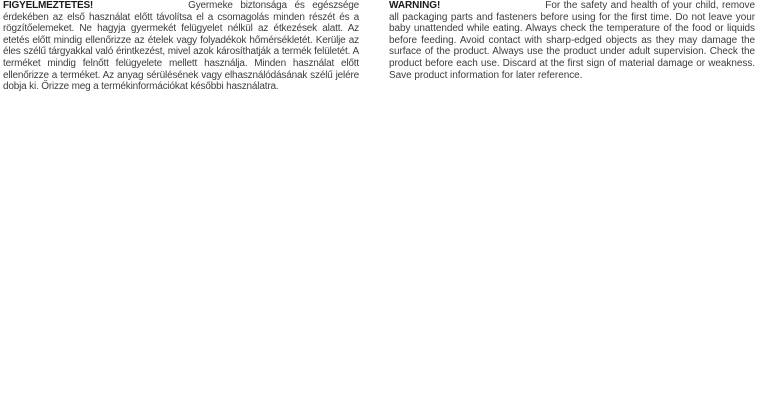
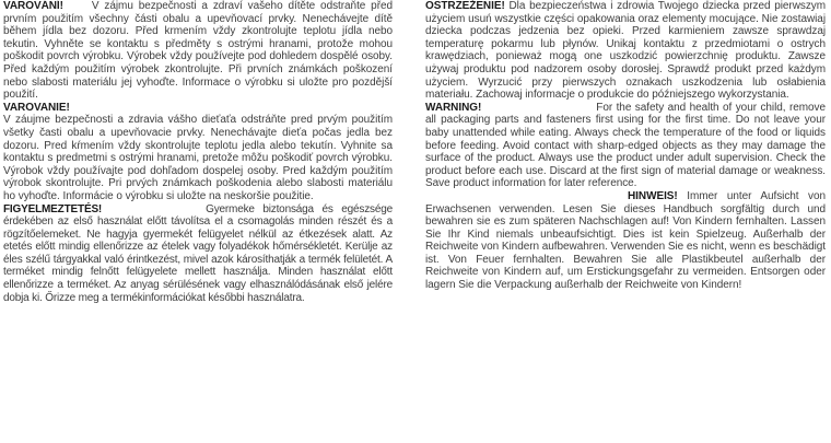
+ VAROVÁNÍ! V zájmu bezpečnosti a zdraví vašeho dítěte odstraňte před prvním použitím všechny části obalu a upevňovací prvky. Nenechávejte dítě během jídla bez dozoru. Před krmením vždy zkontrolujte teplotu jídla nebo tekutin. Vyhněte se kontaktu s předměty s ostrými hranami, protože mohou poškodit povrch výrobku. Výrobek vždy používejte pod dohledem dospělé osoby. Před každým použitím výrobek zkontrolujte. Při prvních známkách poškození nebo slabosti materiálu jej vyhoďte. Informace o výrobku si uložte pro pozdější použití.
+ VAROVANIE!
+ V záujme bezpečnosti a zdravia vášho dieťaťa odstráňte pred prvým použitím všetky časti obalu a upevňovacie prvky. Nenechávajte dieťa počas jedla bez dozoru. Pred kŕmením vždy skontrolujte teplotu jedla alebo tekutín. Vyhnite sa kontaktu s predmetmi s ostrými hranami, pretože môžu poškodiť povrch výrobku. Výrobok vždy používajte pod dohľadom dospelej osoby. Pred každým použitím výrobok skontrolujte. Pri prvých známkach poškodenia alebo slabosti materiálu ho vyhoďte. Informácie o výrobku si uložte na neskoršie použitie.
- FIGYELMEZTETÉS! Gyermeke biztonsága és egészsége érdekében az első használat előtt távolítsa el a csomagolás minden részét és a rögzítőelemeket. Ne hagyja gyermekét felügyelet nélkül az étkezések alatt. Az etetés előtt mindig ellenőrizze az ételek vagy folyadékok hőmérsékletét. Kerülje az éles szélű tárgyakkal való érintkezést, mivel azok károsíthatják a termék felületét. A terméket mindig felnőtt felügyelete mellett használja. Minden használat előtt ellenőrizze a terméket. Az anyag sérülésének vagy elhasználódásának szélű jelére dobja ki. Őrizze meg a termékinformációkat későbbi használatra.
+ FIGYELMEZTETÉS! Gyermeke biztonsága és egészsége érdekében az első használat előtt távolítsa el a csomagolás minden részét és a rögzítőelemeket. Ne hagyja gyermekét felügyelet nélkül az étkezések alatt. Az etetés előtt mindig ellenőrizze az ételek vagy folyadékok hőmérsékletét. Kerülje az éles szélű tárgyakkal való érintkezést, mivel azok károsíthatják a termék felületét. A terméket mindig felnőtt felügyelete mellett használja. Minden használat előtt ellenőrizze a terméket. Az anyag sérülésének vagy elhasználódásának első jelére dobja ki. Őrizze meg a termékinformációkat későbbi használatra.
+ OSTRZEŻENIE! Dla bezpieczeństwa i zdrowia Twojego dziecka przed pierwszym użyciem usuń wszystkie części opakowania oraz elementy mocujące. Nie zostawiaj dziecka podczas jedzenia bez opieki. Przed karmieniem zawsze sprawdzaj temperaturę pokarmu lub płynów. Unikaj kontaktu z przedmiotami o ostrych krawędziach, ponieważ mogą one uszkodzić powierzchnię produktu. Zawsze używaj produktu pod nadzorem osoby dorosłej. Sprawdź produkt przed każdym użyciem. Wyrzucić przy pierwszych oznakach uszkodzenia lub osłabienia materiału. Zachowaj informacje o produkcie do późniejszego wykorzystania.
- WARNING! For the safety and health of your child, remove all packaging parts and fasteners before using for the first time. Do not leave your baby unattended while eating. Always check the temperature of the food or liquids before feeding. Avoid contact with sharp-edged objects as they may damage the surface of the product. Always use the product under adult supervision. Check the product before each use. Discard at the first sign of material damage or weakness. Save product information for later reference.
+ WARNING! For the safety and health of your child, remove all packaging parts and fasteners first using for the first time. Do not leave your baby unattended while eating. Always check the temperature of the food or liquids before feeding. Avoid contact with sharp-edged objects as they may damage the surface of the product. Always use the product under adult supervision. Check the product before each use. Discard at the first sign of material damage or weakness. Save product information for later reference.
+ HINWEIS! Immer unter Aufsicht von Erwachsenen verwenden. Lesen Sie dieses Handbuch sorgfältig durch und bewahren sie es zum späteren Nachschlagen auf! Von Kindern fernhalten. Lassen Sie Ihr Kind niemals unbeaufsichtigt. Dies ist kein Spielzeug. Außerhalb der Reichweite von Kindern aufbewahren. Verwenden Sie es nicht, wenn es beschädigt ist. Von Feuer fernhalten. Bewahren Sie alle Plastikbeutel außerhalb der Reichweite von Kindern auf, um Erstickungsgefahr zu vermeiden. Entsorgen oder lagern Sie die Verpackung außerhalb der Reichweite von Kindern!
